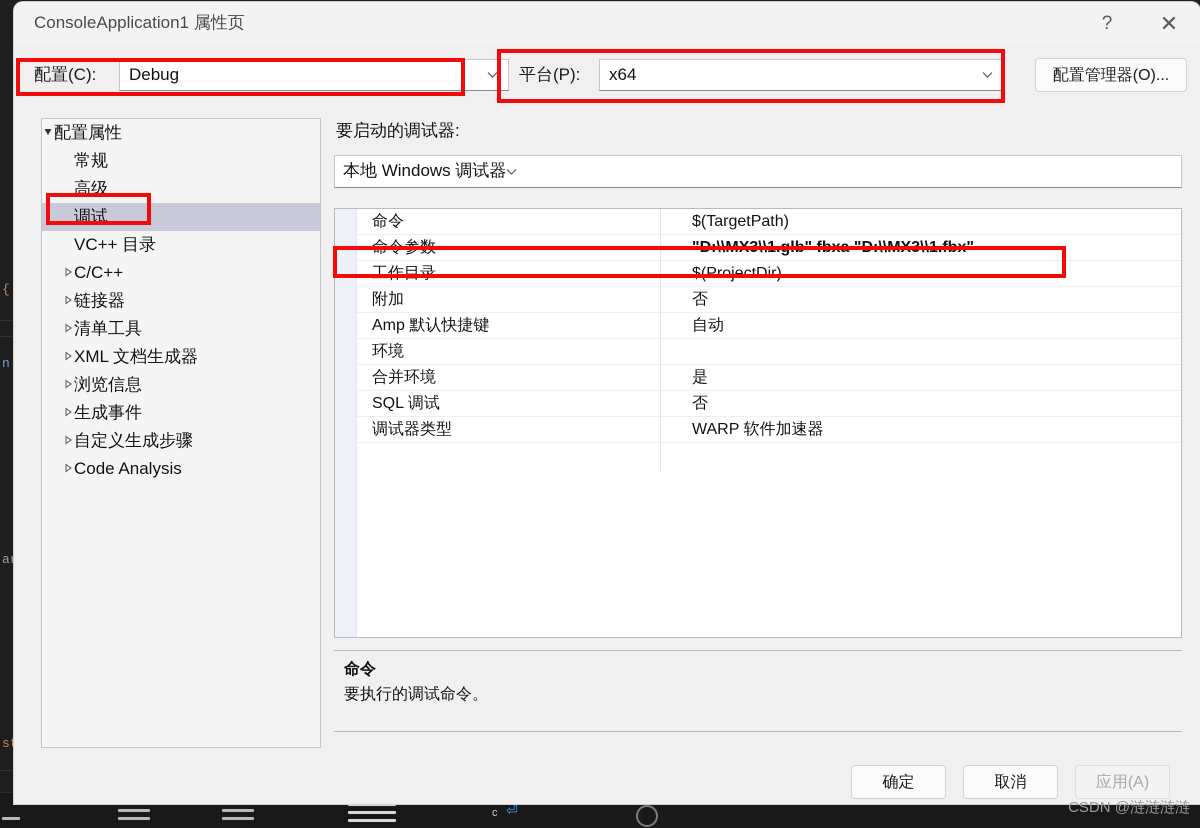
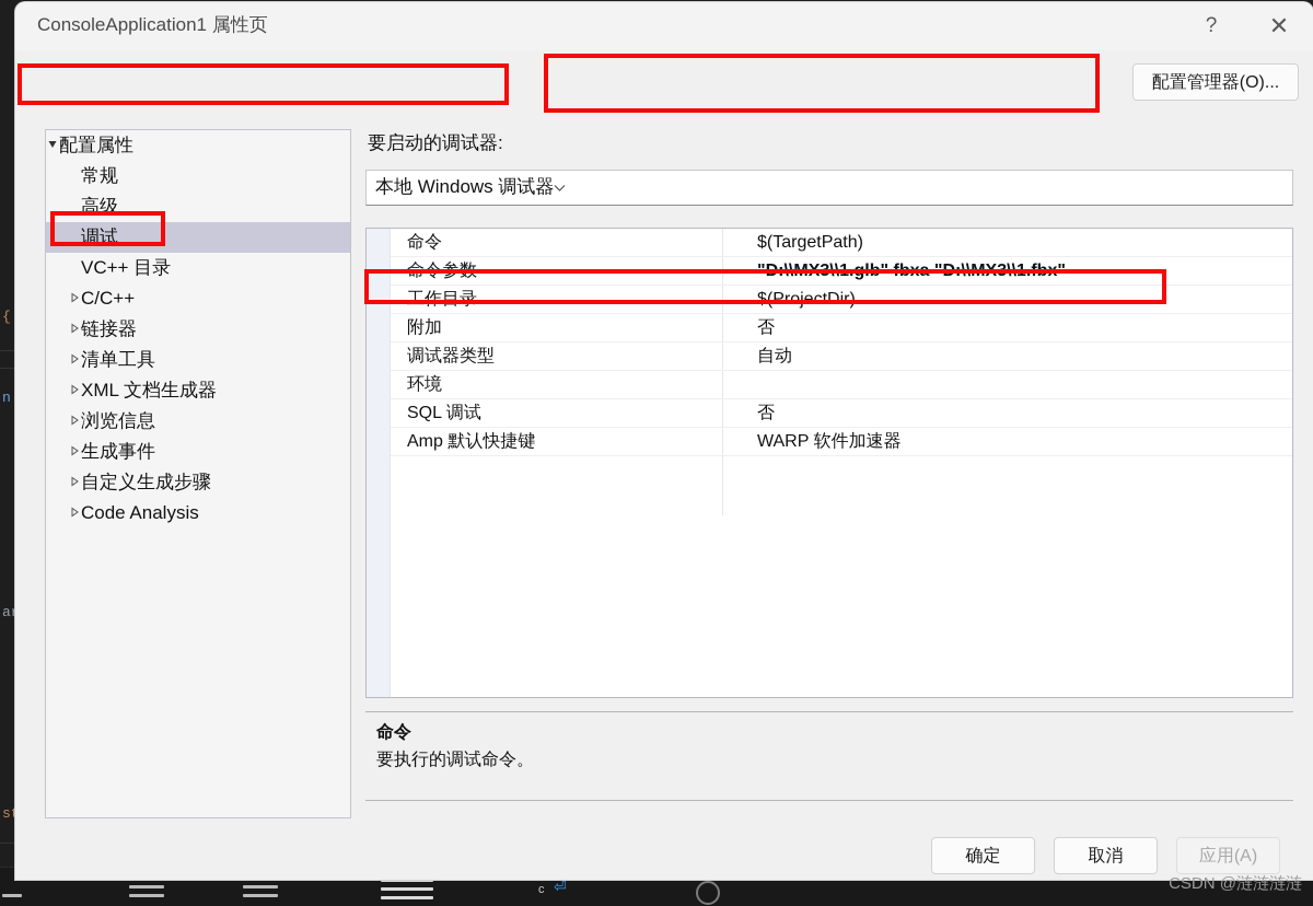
  {
  n
  c
  ⏎
  ConsoleApplication1 属性页
  ?
  ✕
- 配置(C):
- Debug
- 平台(P):
- x64
  配置管理器(O)...
  配置属性
  常规
  高级
  调试
  VC++ 目录
  C/C++
  链接器
  清单工具
  XML 文档生成器
  浏览信息
  生成事件
  自定义生成步骤
  Code Analysis
  要启动的调试器:
  本地 Windows 调试器
  命令
  $(TargetPath)
  命令参数
  "D:\\MX3\\1.glb" fbxa "D:\\MX3\\1.fbx"
  工作目录
  $(ProjectDir)
  附加
  否
- Amp 默认快捷键
+ 调试器类型
  自动
  环境
- 合并环境
- 是
  SQL 调试
  否
- 调试器类型
+ Amp 默认快捷键
  WARP 软件加速器
  命令
  要执行的调试命令。
  确定
  取消
  应用(A)
  CSDN @涟涟涟涟
